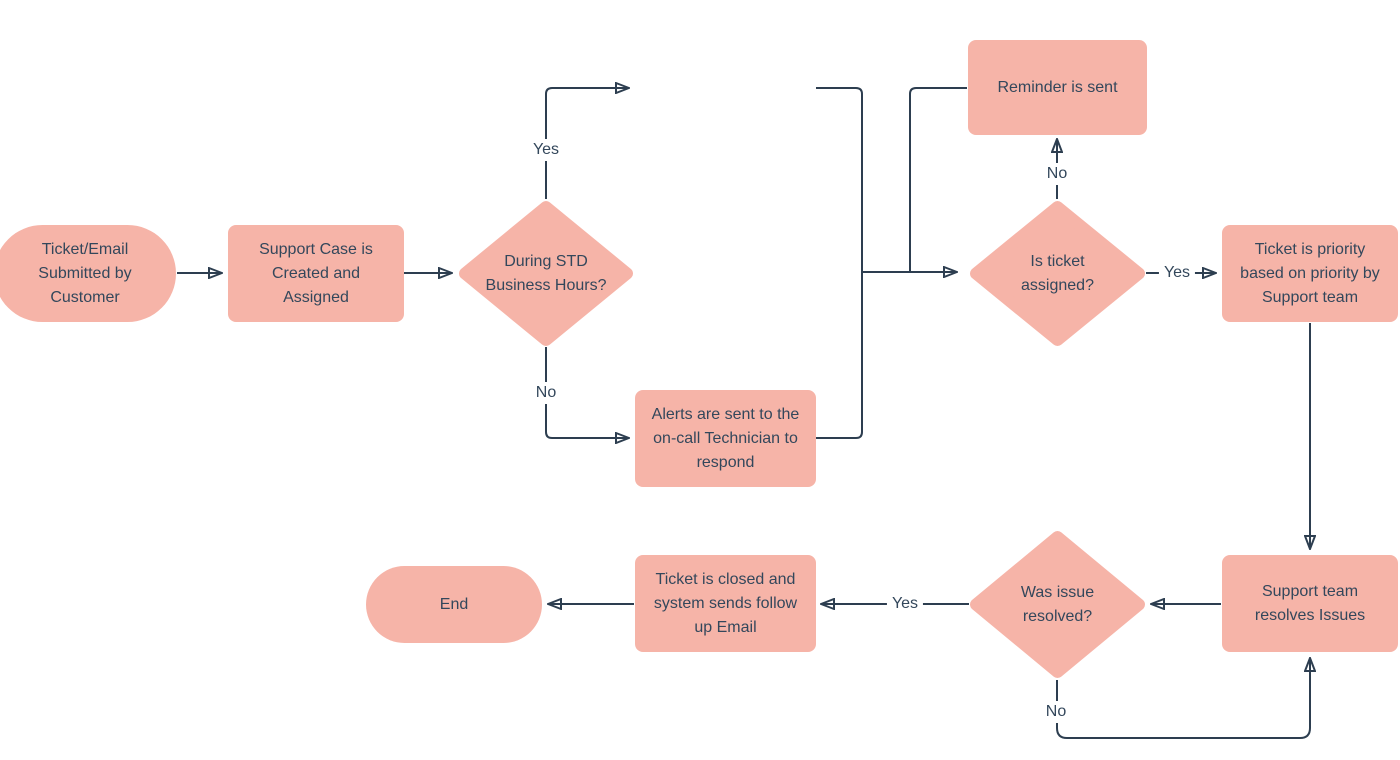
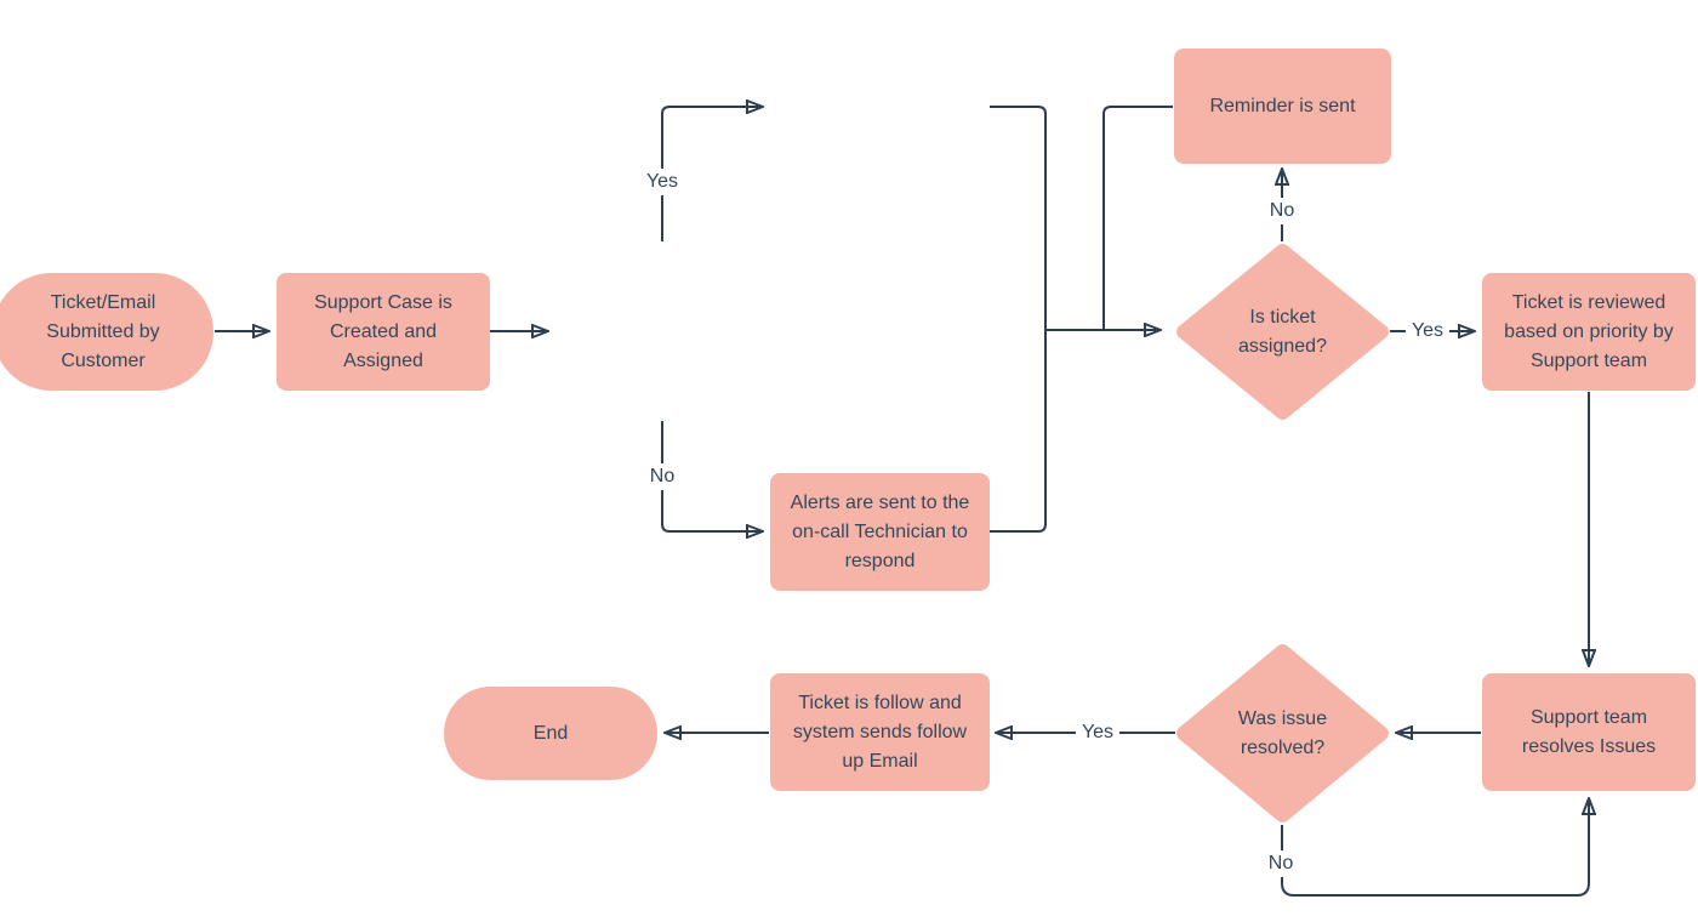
  Ticket/Email Submitted by Customer
  Support Case is Created and Assigned
- During STD Business Hours?
  Alerts are sent to the on-call Technician to respond
  Reminder is sent
  Is ticket assigned?
- Ticket is priority based on priority by Support team
+ Ticket is reviewed based on priority by Support team
  Support team resolves Issues
  Was issue resolved?
- Ticket is closed and system sends follow up Email
+ Ticket is follow and system sends follow up Email
  End
  Yes
  No
  No
  Yes
  Yes
  No
